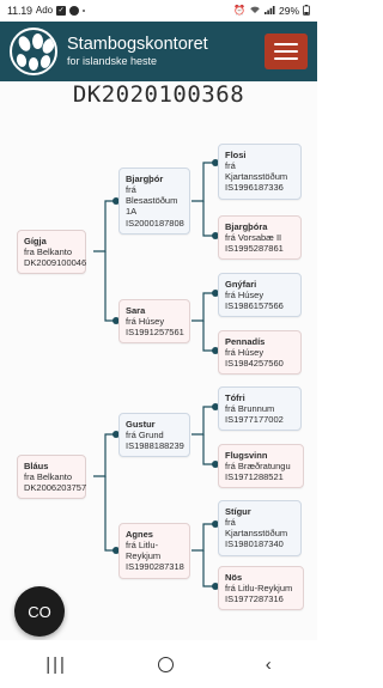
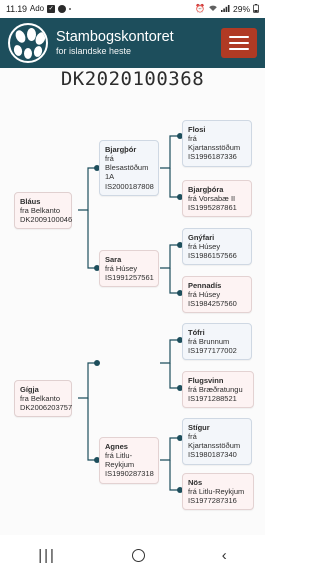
  11.19
  Ado
  ⏰
  29%
  Stambogskontoret
  for islandske heste
  DK2020100368
- Gígja
+ Bláus
  fra Belkanto
  DK2009100046
- Bláus
+ Gígja
  fra Belkanto
  DK2006203757
  Bjargþór
  frá Blesastöðum 1A
  IS2000187808
  Sara
  frá Húsey
  IS1991257561
- Gustur
- frá Grund
- IS1988188239
  Agnes
  frá Litlu-Reykjum
  IS1990287318
  Flosi
  frá Kjartansstöðum
  IS1996187336
  Bjargþóra
  frá Vorsabæ II
  IS1995287861
  Gnýfari
  frá Húsey
  IS1986157566
  Pennadís
  frá Húsey
  IS1984257560
  Tófri
  frá Brunnum
  IS1977177002
  Flugsvinn
  frá Bræðratungu
  IS1971288521
  Stígur
  frá Kjartansstöðum
  IS1980187340
  Nös
  frá Litlu-Reykjum
  IS1977287316
- CO
  |||
  ‹
